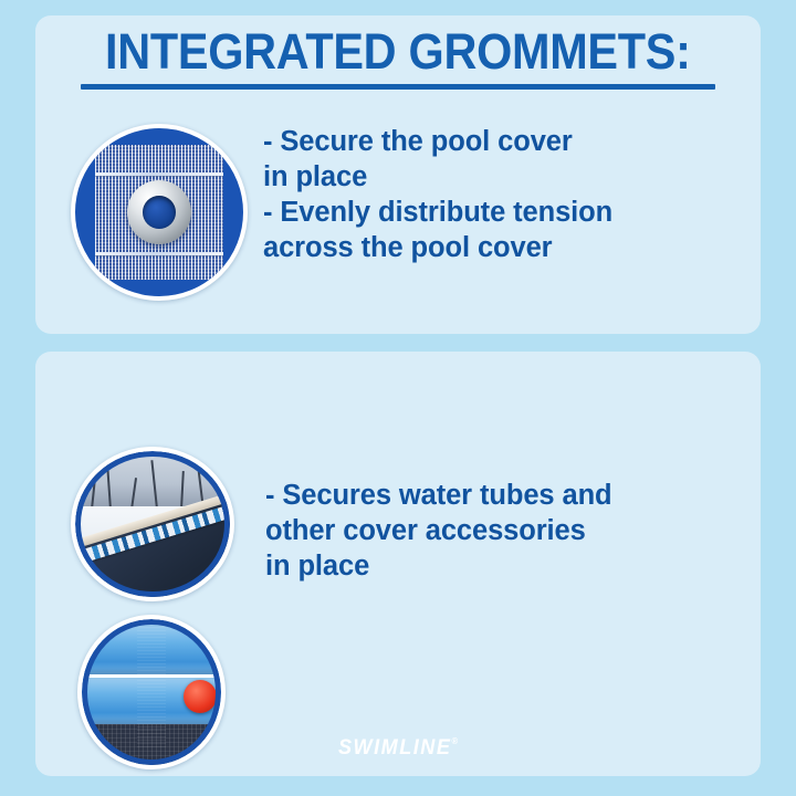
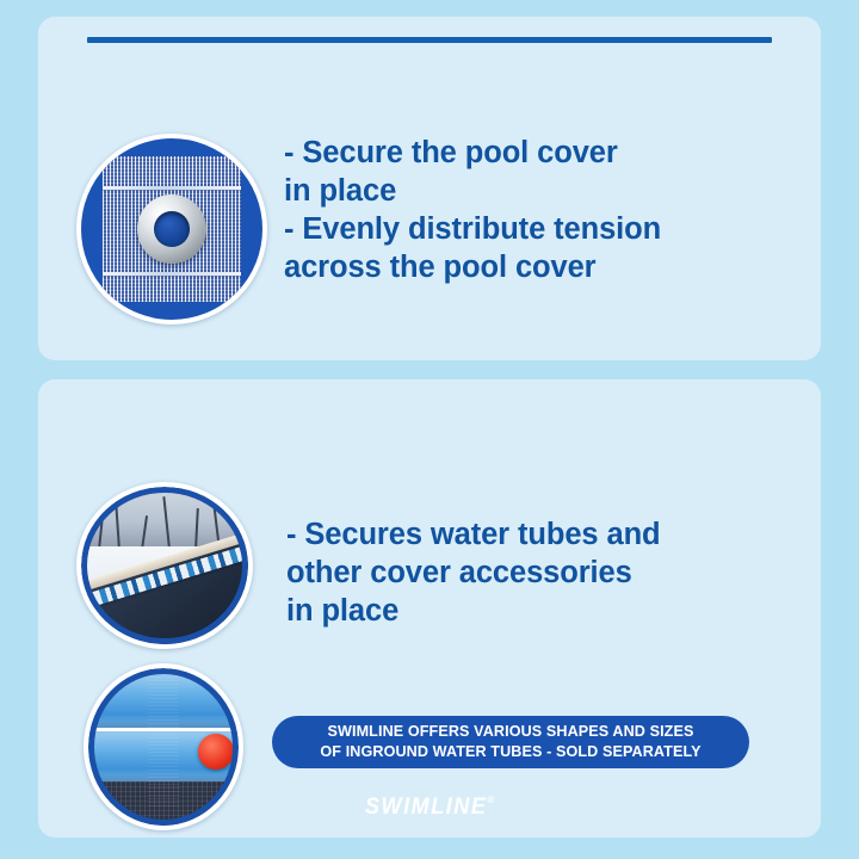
- INTEGRATED GROMMETS:
  - Secure the pool cover
  in place
  - Evenly distribute tension
  across the pool cover
  - Secures water tubes and
  other cover accessories
  in place
+ SWIMLINE OFFERS VARIOUS SHAPES AND SIZES
+ OF INGROUND WATER TUBES - SOLD SEPARATELY
  SWIMLINE®
